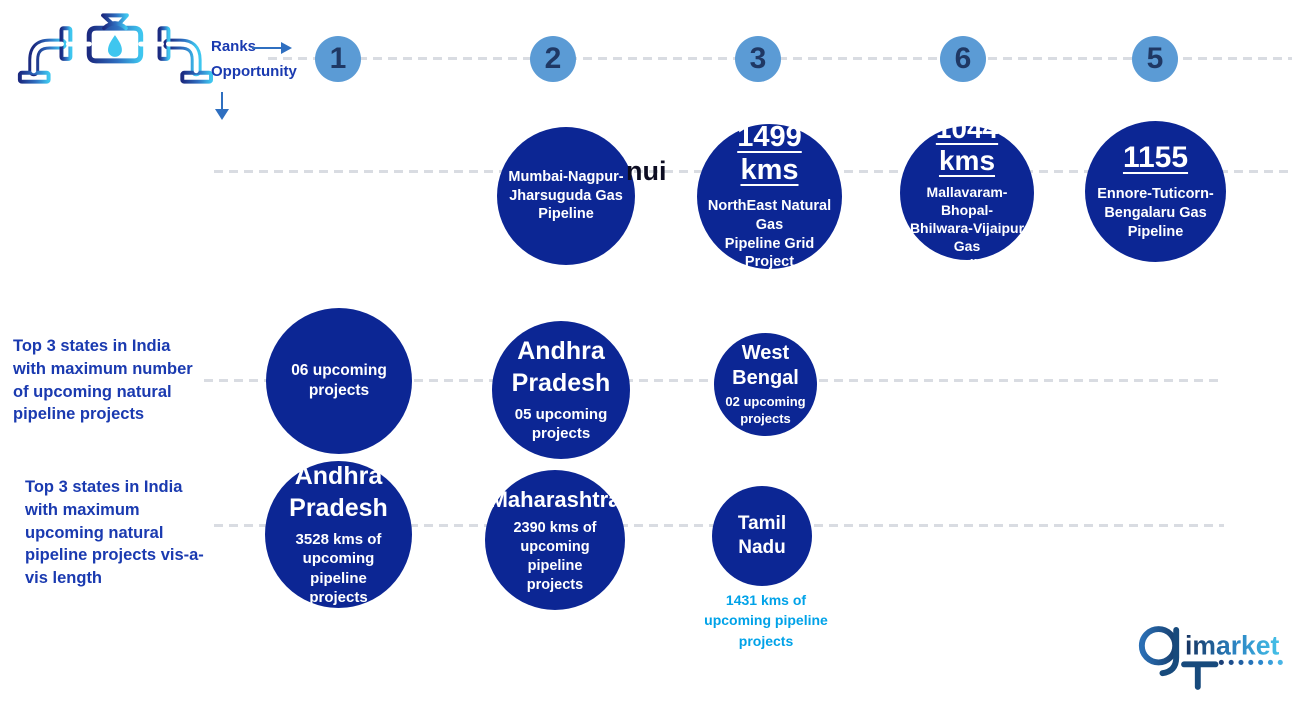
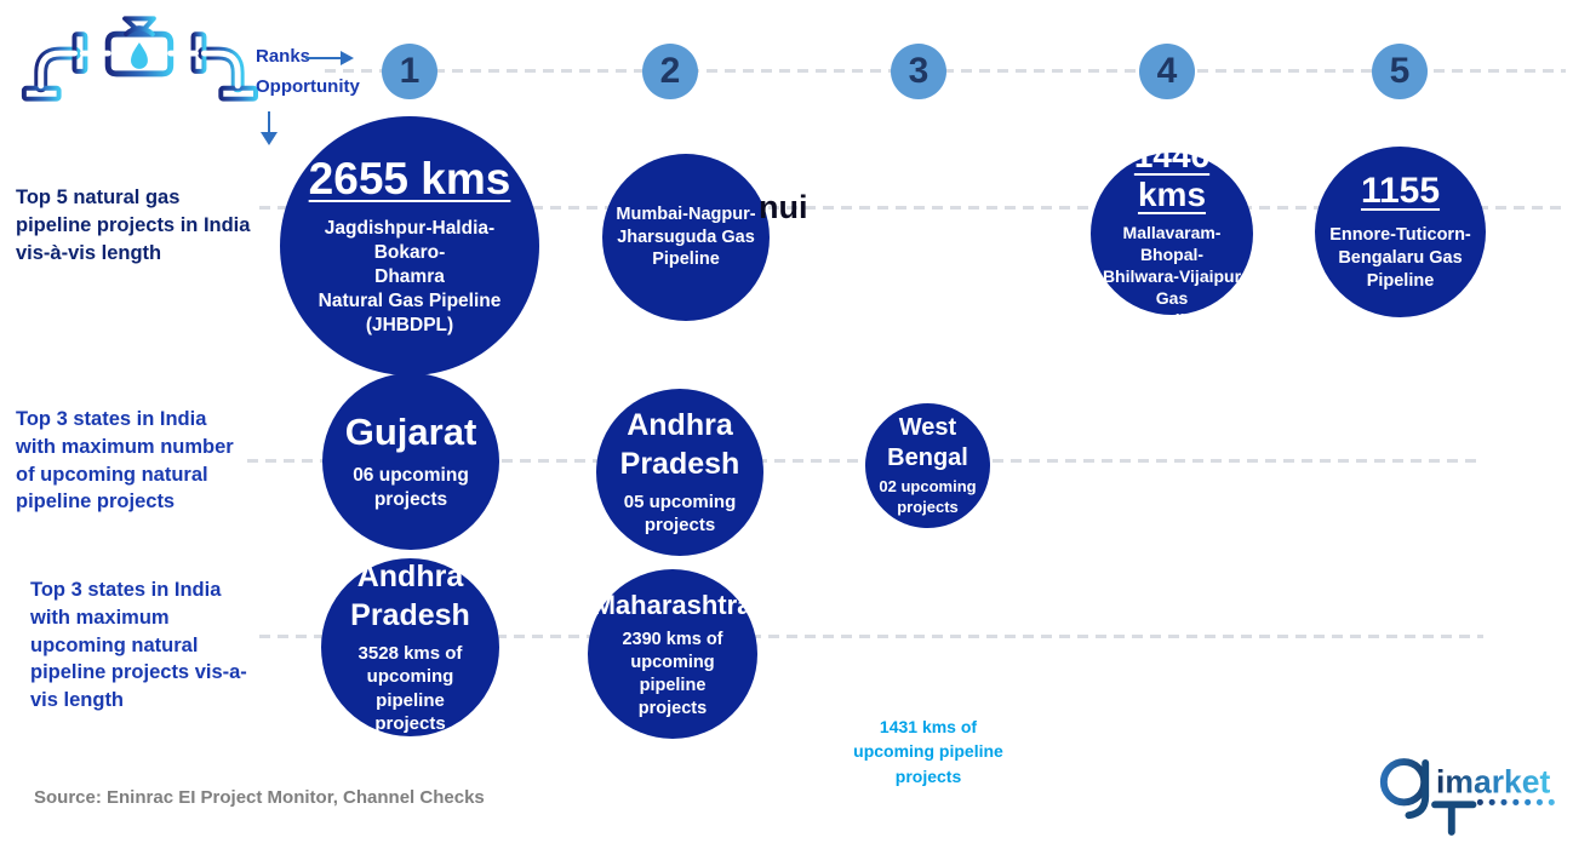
  Rank
  Opportunity
  1
  2
  3
- 6
+ 4
  5
+ Top 5 natural gas
+ pipeline projects in India
+ vis-à-vis length
  Top 3 states in India
  with maximum number
  of upcoming natural
  pipeline projects
  Top 3 states in India
  with maximum
  upcoming natural
  pipeline projects vis-a-
  vis length
+ 2655 kms
+ Jagdishpur-Haldia-Bokaro-
+ Dhamra
+ Natural Gas Pipeline
+ (JHBDPL)
  Mumbai-Nagpur-
  Jharsuguda Gas
  Pipeline
- 1499 kms
- NorthEast Natural Gas
- Pipeline Grid Project
- 1044 kms
+ 1446 kms
  Mallavaram-Bhopal-
  Bhilwara-Vijaipur Gas
  Pipeline
  1155
  Ennore-Tuticorn-
  Bengalaru Gas
  Pipeline
  nui
+ Gujarat
  06 upcoming
  projects
  Andhra
  Pradesh
  05 upcoming
  projects
  West
  Bengal
  02 upcoming
  projects
  Andhra
  Pradesh
  3528 kms of
  upcoming pipeline
  projects
  Maharashtra
  2390 kms of
  upcoming pipeline
  projects
- Tamil Nadu
  1431 kms of
  upcoming pipeline
  projects
+ Source: Eninrac EI Project Monitor, Channel Checks
  imarket
